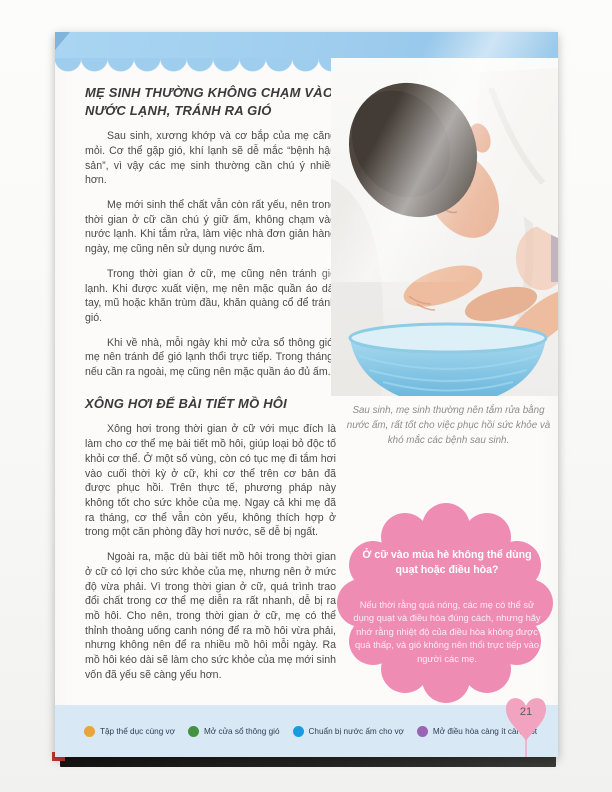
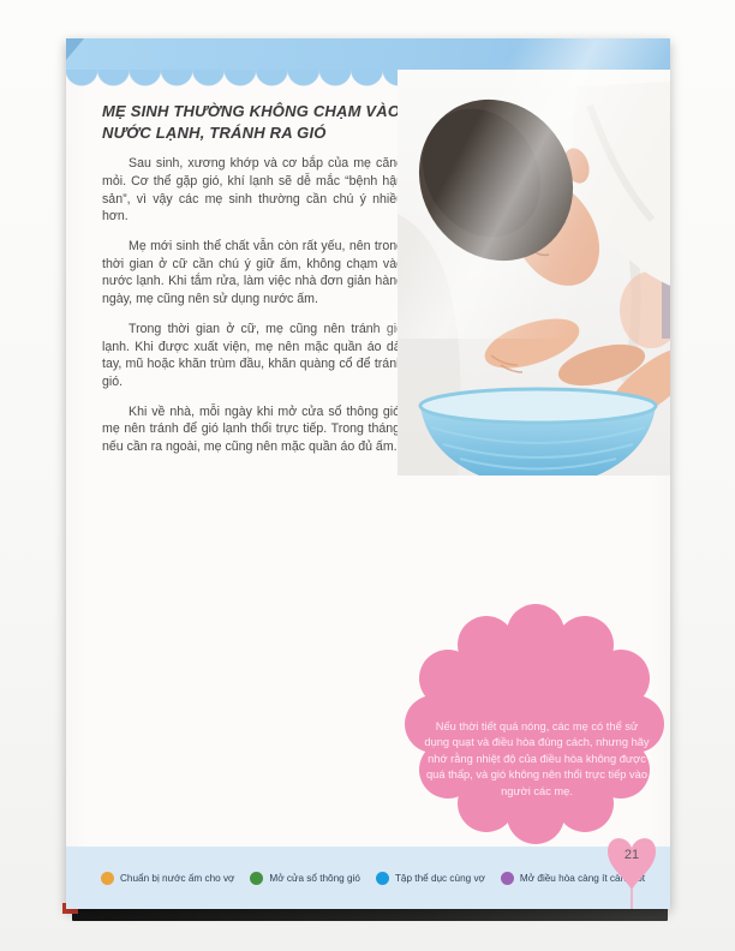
  MẸ SINH THƯỜNG KHÔNG CH NƯỚC LẠNH, TRÁNH RA GIÓ
  Sau sinh, xương khớp và cơ bắp củ mỏi. Cơ thể gặp gió, khí lạnh sẽ dễ mắc sản”, vì vậy các mẹ sinh thường cần c hơn.
  Mẹ mới sinh thể chất vẫn còn rất yếu thời gian ở cữ cần chú ý giữ ấm, không nước lạnh. Khi tắm rửa, làm việc nhà đơn ngày, mẹ cũng nên sử dụng nước ấm.
  Trong thời gian ở cữ, mẹ cũng nê lạnh. Khi được xuất viện, mẹ nên mặc quần áo dà tay, mũ hoặc khăn trùm đầu, khăn quàng cổ để trán gió.
  Khi về nhà, mỗi ngày khi mở cửa sổ thông gió mẹ nên tránh để gió lạnh thổi trực tiếp. Trong tháng nếu cần ra ngoài, mẹ cũng nên mặc quần áo đủ ấm.
- XÔNG HƠI ĐỂ BÀI TIẾT MỒ HÔI
- Xông hơi trong thời gian ở cữ với mục đích là làm cho cơ thể mẹ bài tiết mồ hôi, giúp loại bỏ độc tố khỏi cơ thể. Ở một số vùng, còn có tục mẹ đi tắm hơi vào cuối thời kỳ ở cữ, khi cơ thể trên cơ bản đã được phục hồi. Trên thực tế, phương pháp này không tốt cho sức khỏe của mẹ. Ngay cả khi mẹ đã ra tháng, cơ thể vẫn còn yếu, không thích hợp ở trong một căn phòng đầy hơi nước, sẽ dễ bị ngất.
- Ngoài ra, mặc dù bài tiết mồ hôi trong thời gian ở cữ có lợi cho sức khỏe của mẹ, nhưng nên ở mức độ vừa phải. Vì trong thời gian ở cữ, quá trình trao đổi chất trong cơ thể mẹ diễn ra rất nhanh, dễ bị ra mồ hôi. Cho nên, trong thời gian ở cữ, mẹ có thể thỉnh thoảng uống canh nóng để ra mồ hôi vừa phải, nhưng không nên để ra nhiều mồ hôi mỗi ngày. Ra mồ hôi kéo dài sẽ làm cho sức khỏe của mẹ mới sinh vốn đã yếu sẽ càng yếu hơn.
- Sau sinh, mẹ sinh thường nên tắm rửa bằng nước ấm, rất tốt cho việc phục hồi sức khỏe và khó mắc các bệnh sau sinh.
- Ở cữ vào mùa hè không thể dùng quạt hoặc điều hòa?
- Nếu thời rằng quá nóng, các mẹ có thể sử dụng quạt và điều hòa đúng cách, nhưng hãy nhớ rằng nhiệt độ của điều hòa không được quá thấp, và gió không nên thổi trực tiếp vào người các mẹ.
+ Nếu thời tiết quá nóng, các mẹ có thể sử dụng quạt và điều hòa đúng cách, nhưng hãy nhớ rằng nhiệt độ của điều hòa không được quá thấp, và gió không nên thổi trực tiếp vào người các mẹ.
- Tập thể dục cùng vợ
+ Chuẩn bị nước ấm cho vợ
  Mở cửa sổ thông gió
- Chuẩn bị nước ấm cho vợ
+ Tập thể dục cùng vợ
  Mở điều hòa càng ít càt
  21
